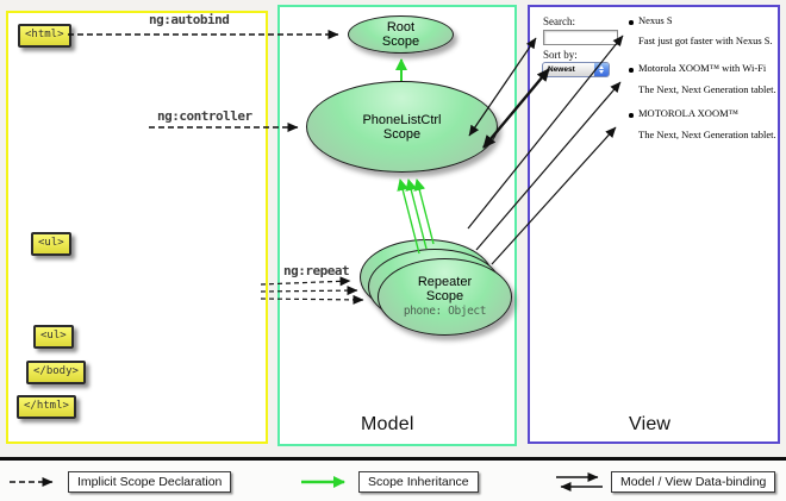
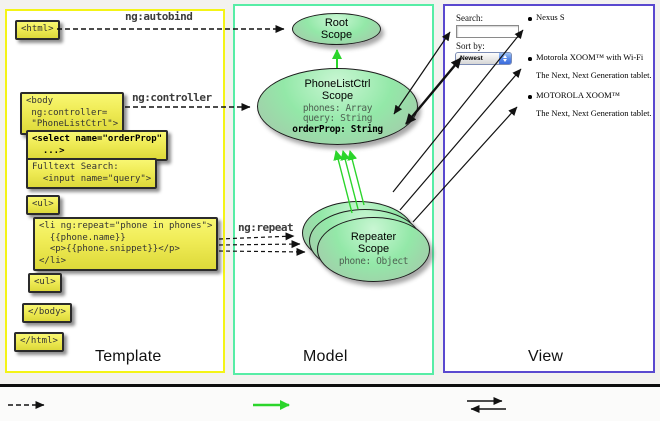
+ Template
  Model
  View
  <html>
+ <body
+ ng:controller=
+ "PhoneListCtrl">
+ <select name="orderProp"
+ ...>
+ Fulltext Search:
+ <input name="query">
  <ul>
+ <li ng:repeat="phone in phones">
+ {{phone.name}}
+ <p>{{phone.snippet}}</p>
+ </li>
  <ul>
  </body>
  </html>
  ng:autobind
  ng:controller
  ng:repeat
  Root
  Scope
  PhoneListCtrl
  Scope
+ phones: Array
+ query: String
+ orderProp: String
  Repeater
  Scope
  phone: Object
  Search:
  Sort by:
  Nexus S
- Fast just got faster with Nexus S.
  Motorola XOOM™ with Wi-Fi
  The Next, Next Generation tablet.
  MOTOROLA XOOM™
  The Next, Next Generation tablet.
- Implicit Scope Declaration
- Scope Inheritance
- Model / View Data-binding
